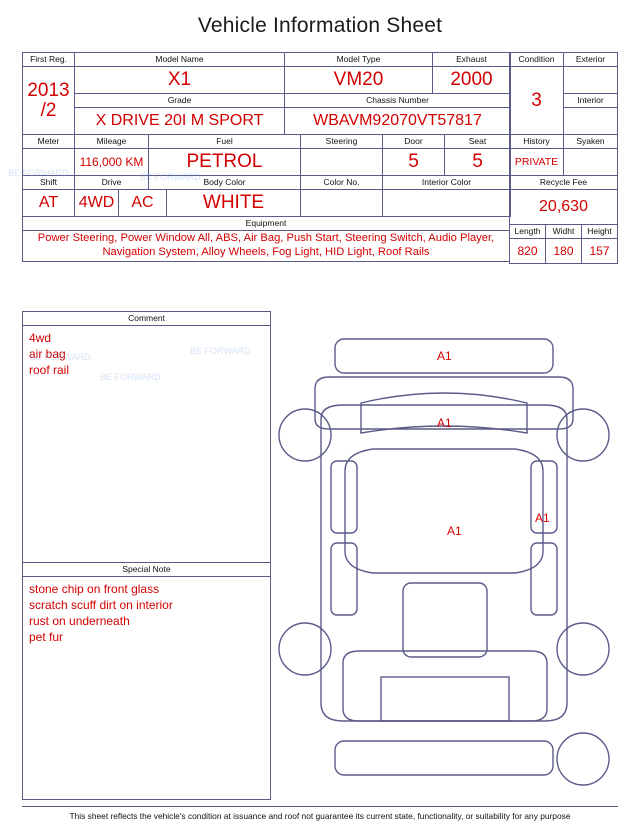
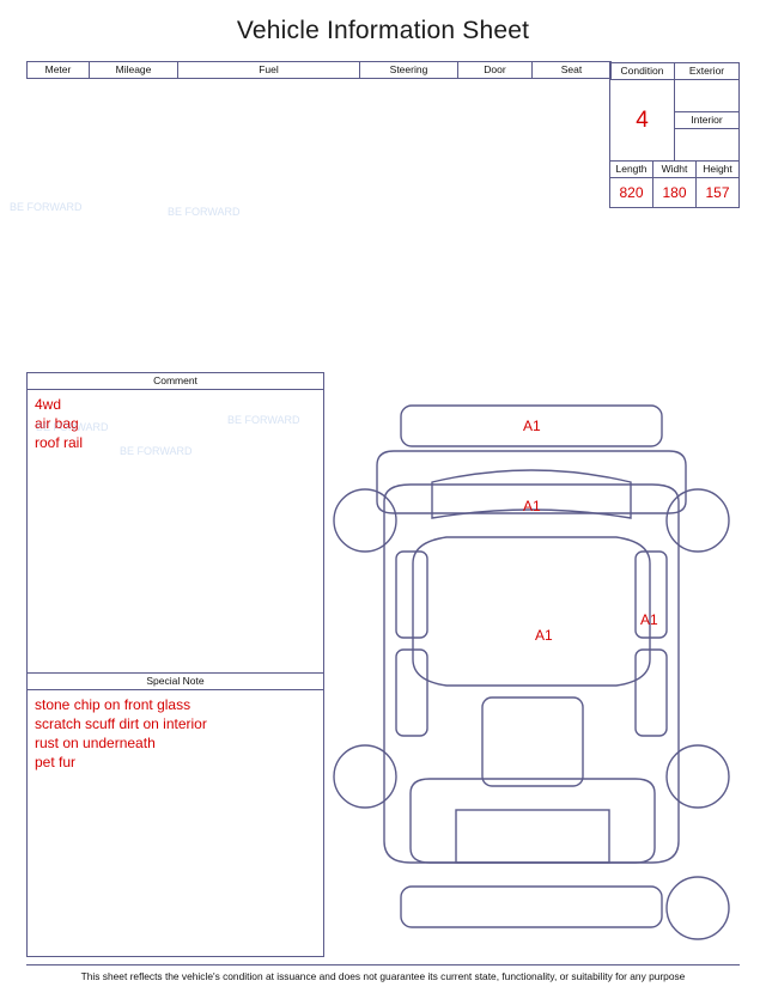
  Vehicle Information Sheet
- First Reg.	Model Name	Model Type	Exhaust
- 2013 /2	X1	VM20	2000
- Grade	Chassis Number
- X DRIVE 20I M SPORT	WBAVM92070VT57817
  Meter	Mileage	Fuel	Steering	Door	Seat
- 	116,000 KM	PETROL		5	5
- Shift	Drive	Body Color	Color No.	Interior Color
- AT	4WD	AC	WHITE
- Equipment
- Power Steering, Power Window All, ABS, Air Bag, Push Start, Steering Switch, Audio Player, Navigation System, Alloy Wheels, Fog Light, HID Light, Roof Rails
  Condition	Exterior
- 3
+ 4
  Interior
- History	Syaken
- PRIVATE
- Recycle Fee
- 20,630
  Length	Widht	Height
  820	180	157
  Comment
  4wd
  air bag
  roof rail
  Special Note
  stone chip on front glass
  scratch scuff dirt on interior
  rust on underneath
  pet fur
  A1
  A1
  A1
  A1
  BE FORWARD
  BE FORWARD
  BE FORWARD
  BE FORWARD
  BE FORWARD
- This sheet reflects the vehicle's condition at issuance and roof not guarantee its current state, functionality, or suitability for any purpose
+ This sheet reflects the vehicle's condition at issuance and does not guarantee its current state, functionality, or suitability for any purpose
